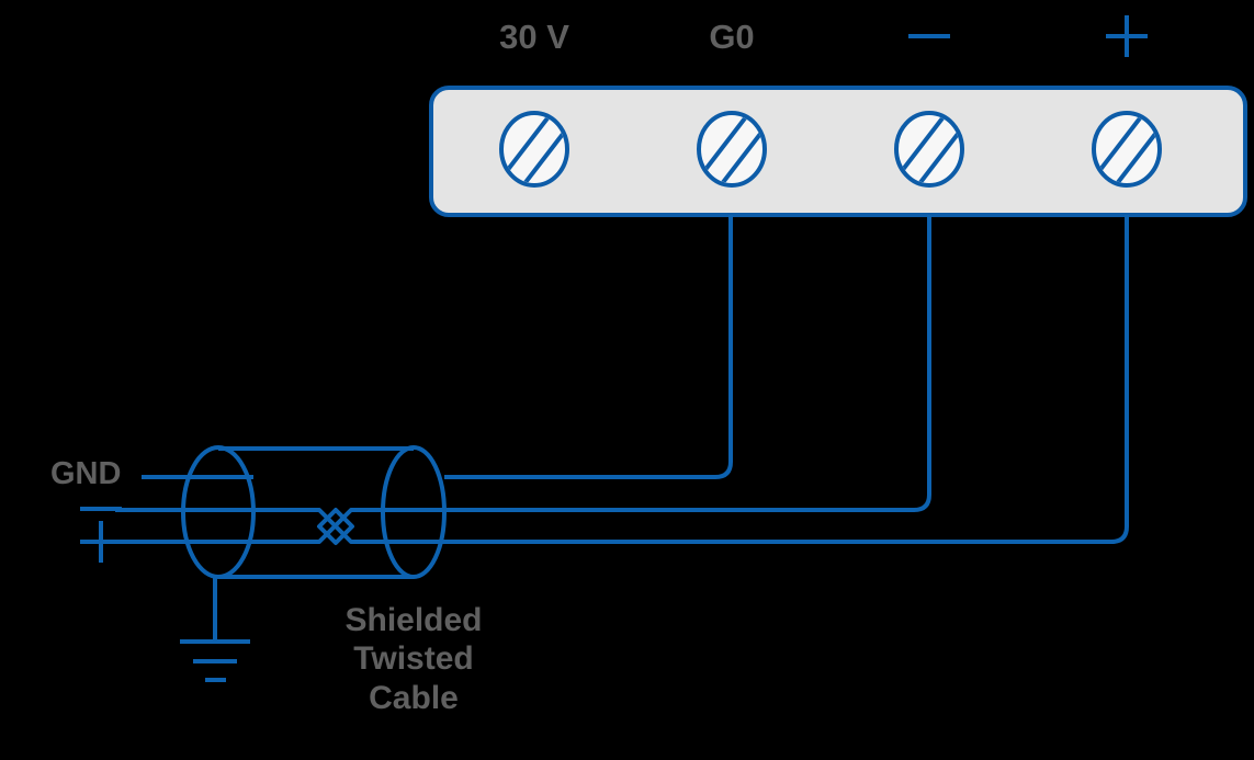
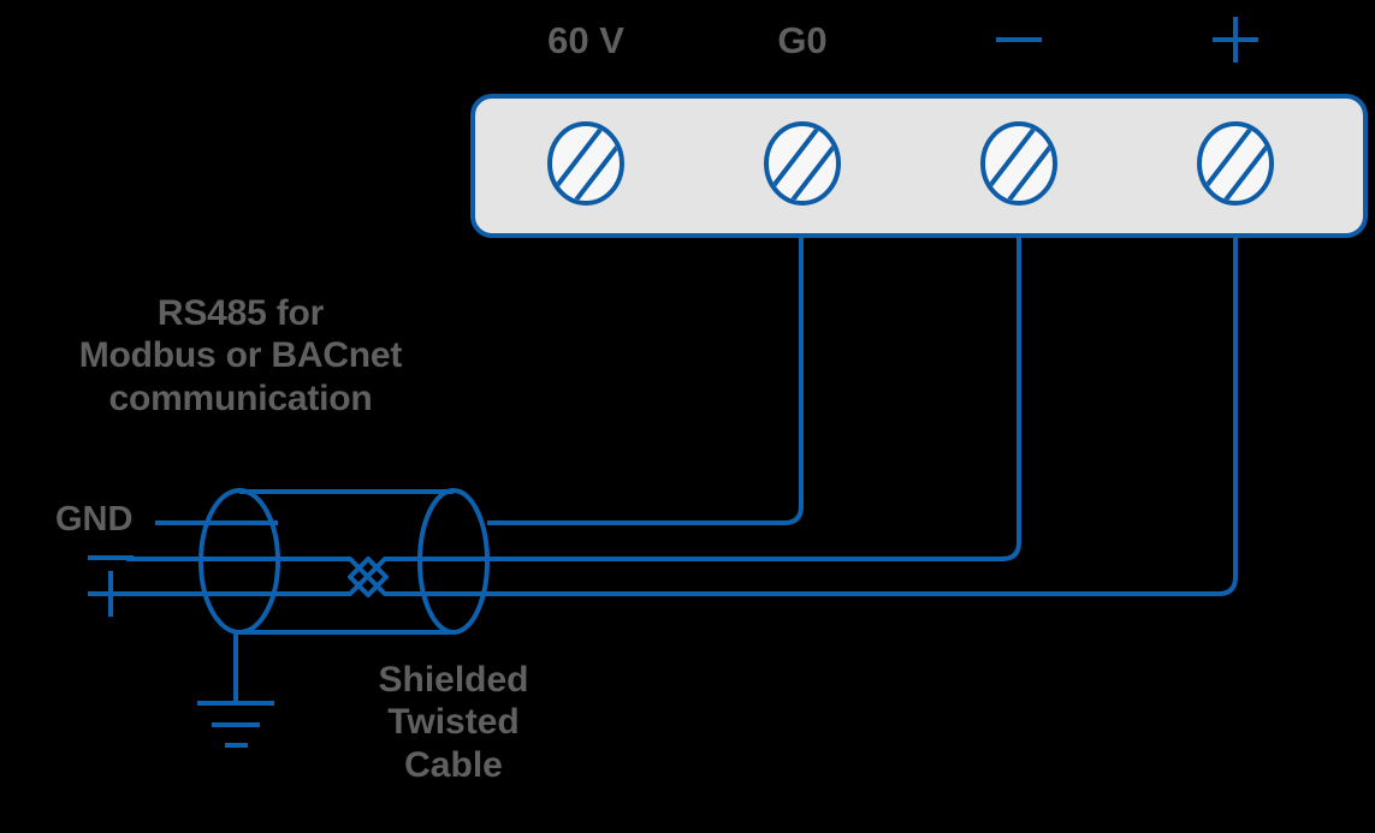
- 30 V
+ 60 V
  G0
+ RS485 for
+ Modbus or BACnet
+ communication
  GND
  Shielded
  Twisted
  Cable
